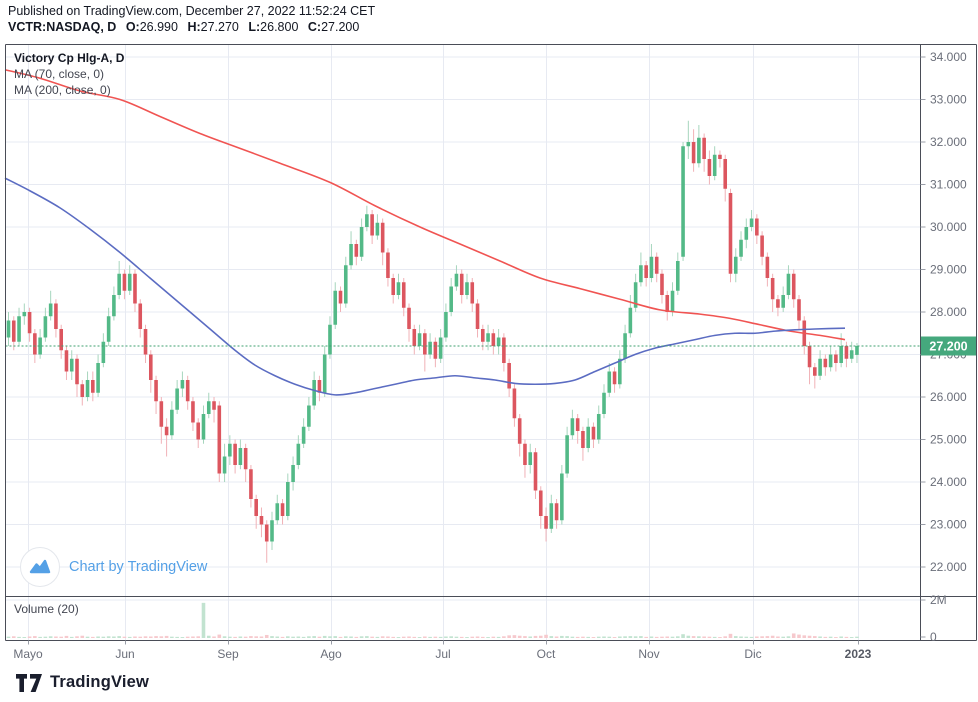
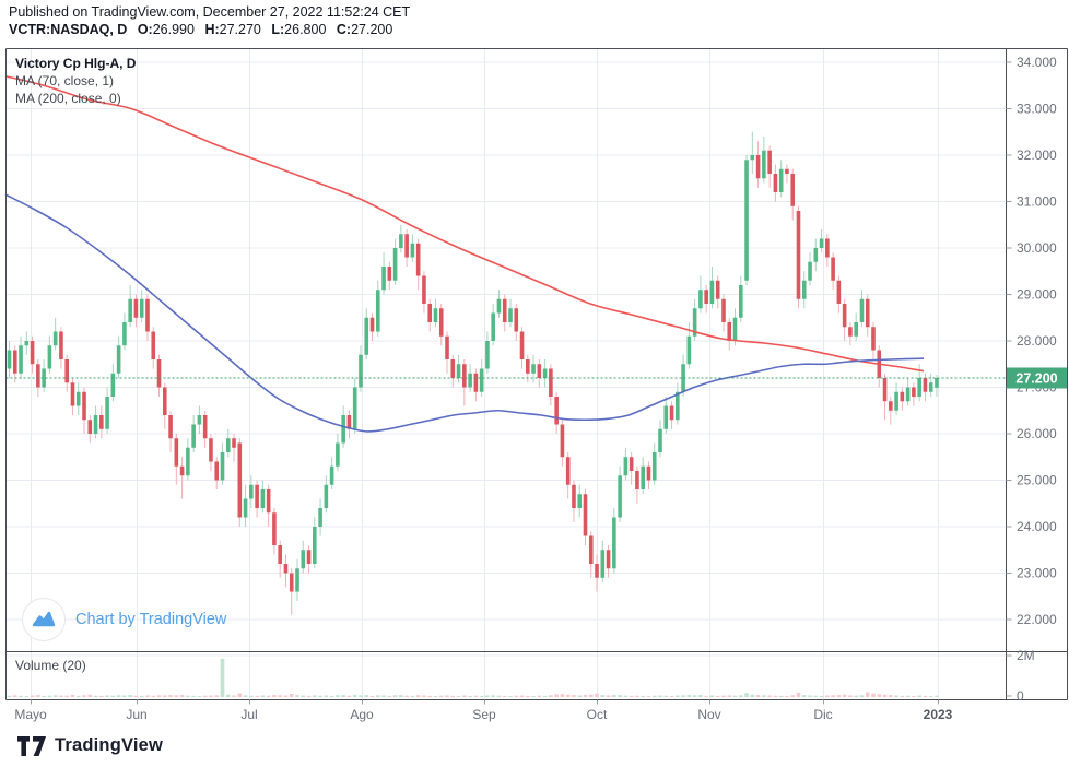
  Published on TradingView.com, December 27, 2022 11:52:24 CET
  VCTR:NASDAQ, D O:26.990 H:27.270 L:26.800 C:27.200
  34.000
  33.000
  32.000
  31.000
  30.000
  29.000
  28.000
  26.000
  25.000
  24.000
  23.000
  22.000
  2M
  0
  27.200
  Mayo
  Jun
- Sep
+ Jul
  Ago
- Jul
+ Sep
  Oct
  Nov
  Dic
  2023
  Victory Cp Hlg-A, D
- MA (70, close, 0)
+ MA (70, close, 1)
  MA (200, close, 0)
  Volume (20)
  Chart by TradingView
  TradingView
